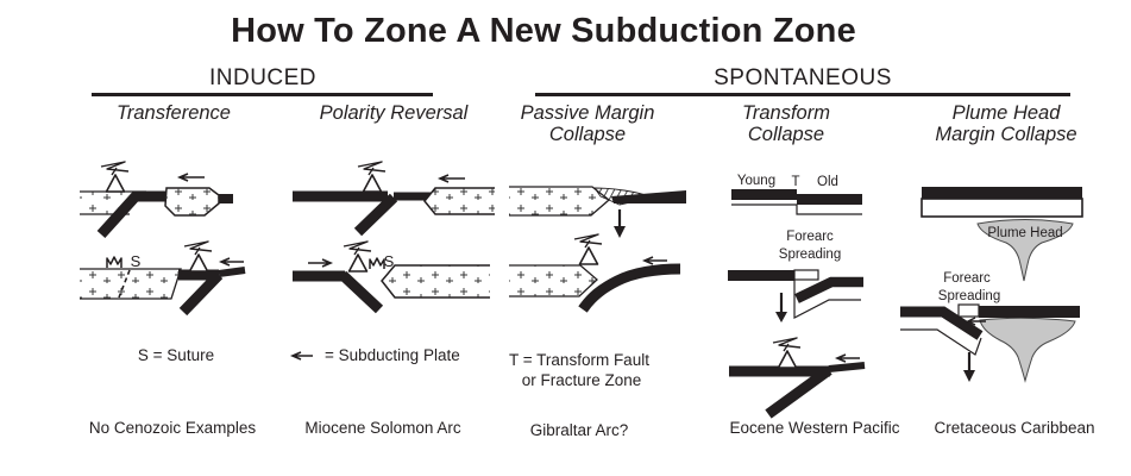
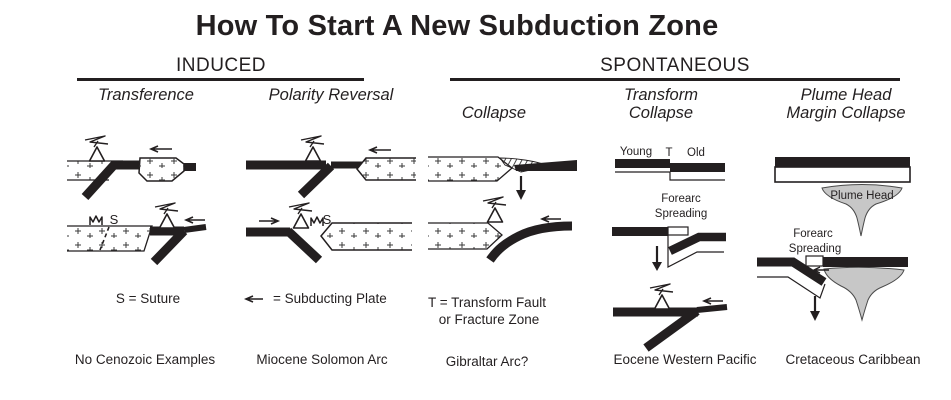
- How To Zone A New Subduction Zone
+ How To Start A New Subduction Zone
  INDUCED
  SPONTANEOUS
  Transference
  Polarity Reversal
- Passive Margin
  Collapse
  Transform
  Collapse
  Plume Head
  Margin Collapse
  S = Suture
  = Subducting Plate
  T = Transform Fault
  or Fracture Zone
  No Cenozoic Examples
  Miocene Solomon Arc
  Gibraltar Arc?
  Eocene Western Pacific
  Cretaceous Caribbean
  S
  S
  Young
  T
  Old
  Forearc
  Spreading
  Plume Head
  Forearc
  Spreading
